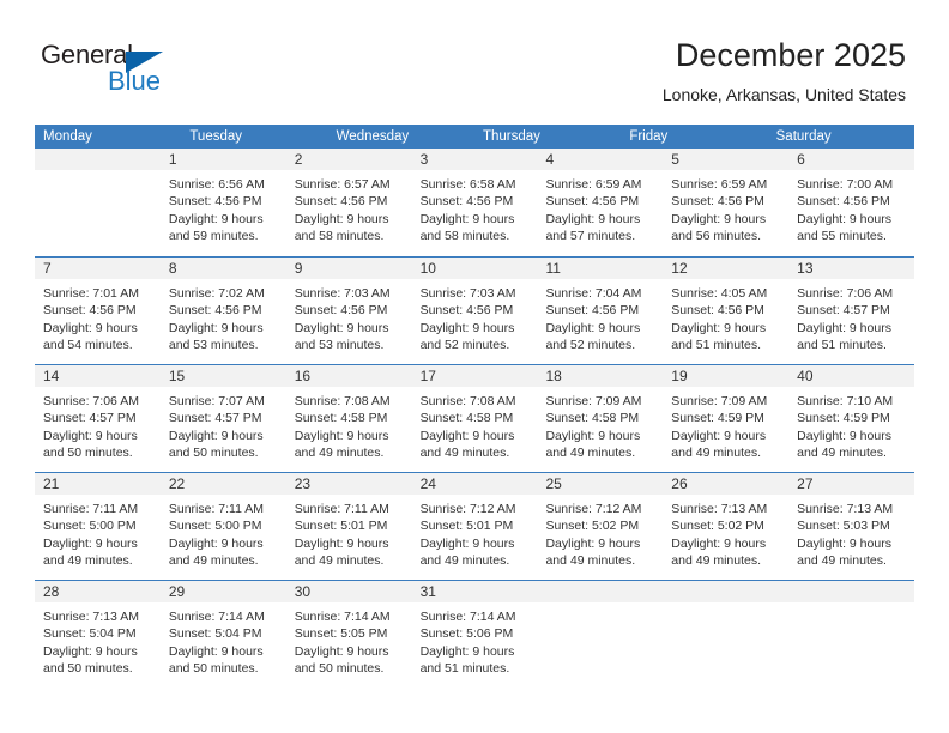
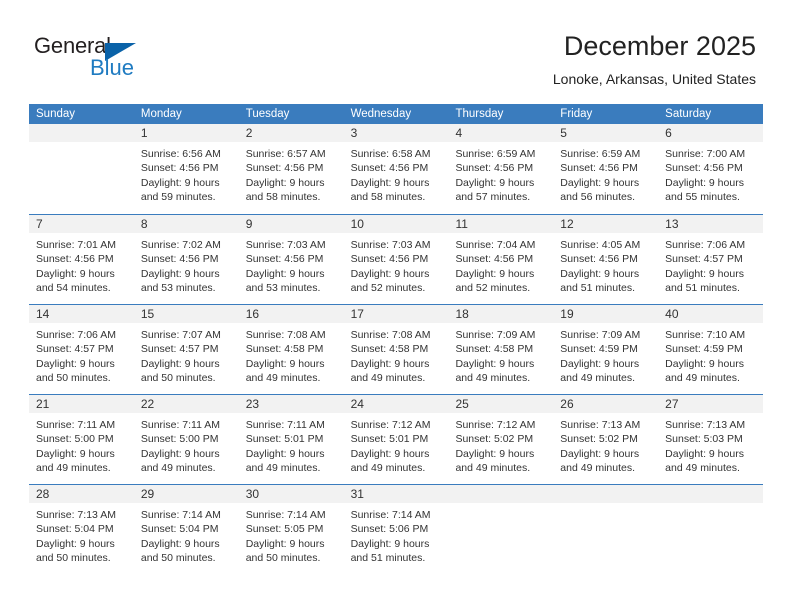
  General
  Blue
  December 2025
  Lonoke, Arkansas, United States
+ Sunday
  Monday
  Tuesday
  Wednesday
  Thursday
  Friday
  Saturday
  1
  Sunrise: 6:56 AM
  Sunset: 4:56 PM
  Daylight: 9 hours
  and 59 minutes.
  2
  Sunrise: 6:57 AM
  Sunset: 4:56 PM
  Daylight: 9 hours
  and 58 minutes.
  3
  Sunrise: 6:58 AM
  Sunset: 4:56 PM
  Daylight: 9 hours
  and 58 minutes.
  4
  Sunrise: 6:59 AM
  Sunset: 4:56 PM
  Daylight: 9 hours
  and 57 minutes.
  5
  Sunrise: 6:59 AM
  Sunset: 4:56 PM
  Daylight: 9 hours
  and 56 minutes.
  6
  Sunrise: 7:00 AM
  Sunset: 4:56 PM
  Daylight: 9 hours
  and 55 minutes.
  7
  Sunrise: 7:01 AM
  Sunset: 4:56 PM
  Daylight: 9 hours
  and 54 minutes.
  8
  Sunrise: 7:02 AM
  Sunset: 4:56 PM
  Daylight: 9 hours
  and 53 minutes.
  9
  Sunrise: 7:03 AM
  Sunset: 4:56 PM
  Daylight: 9 hours
  and 53 minutes.
  10
  Sunrise: 7:03 AM
  Sunset: 4:56 PM
  Daylight: 9 hours
  and 52 minutes.
  11
  Sunrise: 7:04 AM
  Sunset: 4:56 PM
  Daylight: 9 hours
  and 52 minutes.
  12
  Sunrise: 4:05 AM
  Sunset: 4:56 PM
  Daylight: 9 hours
  and 51 minutes.
  13
  Sunrise: 7:06 AM
  Sunset: 4:57 PM
  Daylight: 9 hours
  and 51 minutes.
  14
  Sunrise: 7:06 AM
  Sunset: 4:57 PM
  Daylight: 9 hours
  and 50 minutes.
  15
  Sunrise: 7:07 AM
  Sunset: 4:57 PM
  Daylight: 9 hours
  and 50 minutes.
  16
  Sunrise: 7:08 AM
  Sunset: 4:58 PM
  Daylight: 9 hours
  and 49 minutes.
  17
  Sunrise: 7:08 AM
  Sunset: 4:58 PM
  Daylight: 9 hours
  and 49 minutes.
  18
  Sunrise: 7:09 AM
  Sunset: 4:58 PM
  Daylight: 9 hours
  and 49 minutes.
  19
  Sunrise: 7:09 AM
  Sunset: 4:59 PM
  Daylight: 9 hours
  and 49 minutes.
  40
  Sunrise: 7:10 AM
  Sunset: 4:59 PM
  Daylight: 9 hours
  and 49 minutes.
  21
  Sunrise: 7:11 AM
  Sunset: 5:00 PM
  Daylight: 9 hours
  and 49 minutes.
  22
  Sunrise: 7:11 AM
  Sunset: 5:00 PM
  Daylight: 9 hours
  and 49 minutes.
  23
  Sunrise: 7:11 AM
  Sunset: 5:01 PM
  Daylight: 9 hours
  and 49 minutes.
  24
  Sunrise: 7:12 AM
  Sunset: 5:01 PM
  Daylight: 9 hours
  and 49 minutes.
  25
  Sunrise: 7:12 AM
  Sunset: 5:02 PM
  Daylight: 9 hours
  and 49 minutes.
  26
  Sunrise: 7:13 AM
  Sunset: 5:02 PM
  Daylight: 9 hours
  and 49 minutes.
  27
  Sunrise: 7:13 AM
  Sunset: 5:03 PM
  Daylight: 9 hours
  and 49 minutes.
  28
  Sunrise: 7:13 AM
  Sunset: 5:04 PM
  Daylight: 9 hours
  and 50 minutes.
  29
  Sunrise: 7:14 AM
  Sunset: 5:04 PM
  Daylight: 9 hours
  and 50 minutes.
  30
  Sunrise: 7:14 AM
  Sunset: 5:05 PM
  Daylight: 9 hours
  and 50 minutes.
  31
  Sunrise: 7:14 AM
  Sunset: 5:06 PM
  Daylight: 9 hours
  and 51 minutes.
